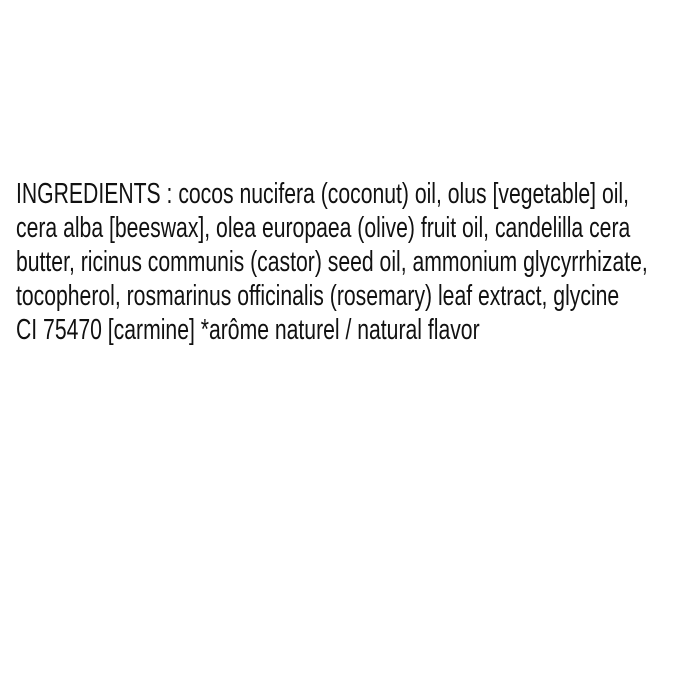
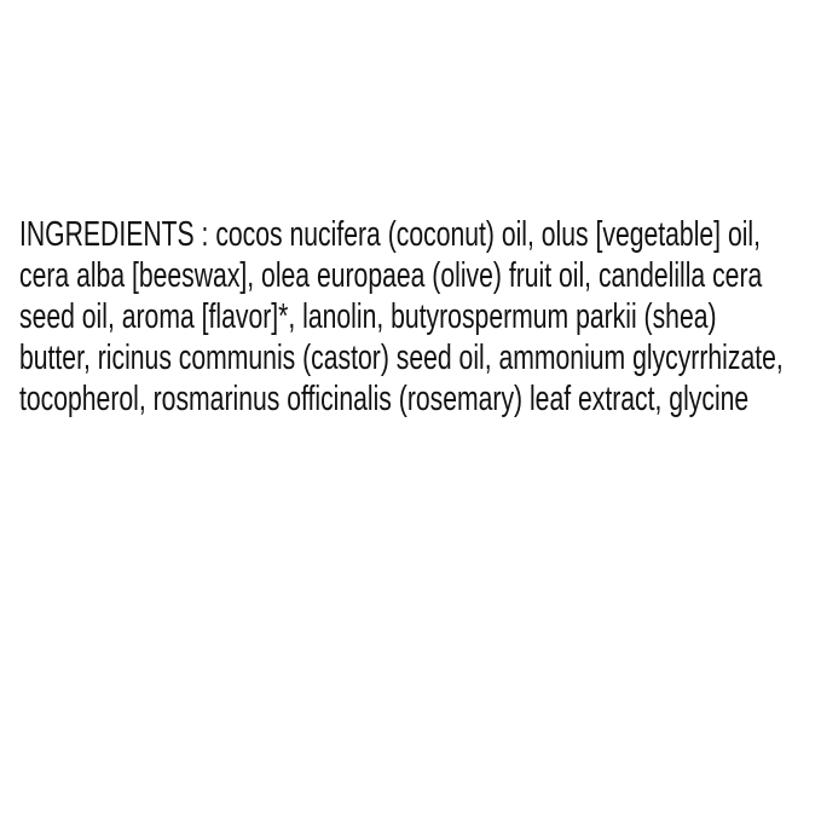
  INGREDIENTS : cocos nucifera (coconut) oil, olus [vegetable] oil,
  cera alba [beeswax], olea europaea (olive) fruit oil, candelilla cera
+ seed oil, aroma [flavor]*, lanolin, butyrospermum parkii (shea)
  butter, ricinus communis (castor) seed oil, ammonium glycyrrhizate,
  tocopherol, rosmarinus officinalis (rosemary) leaf extract, glycine
- CI 75470 [carmine] *arôme naturel / natural flavor
